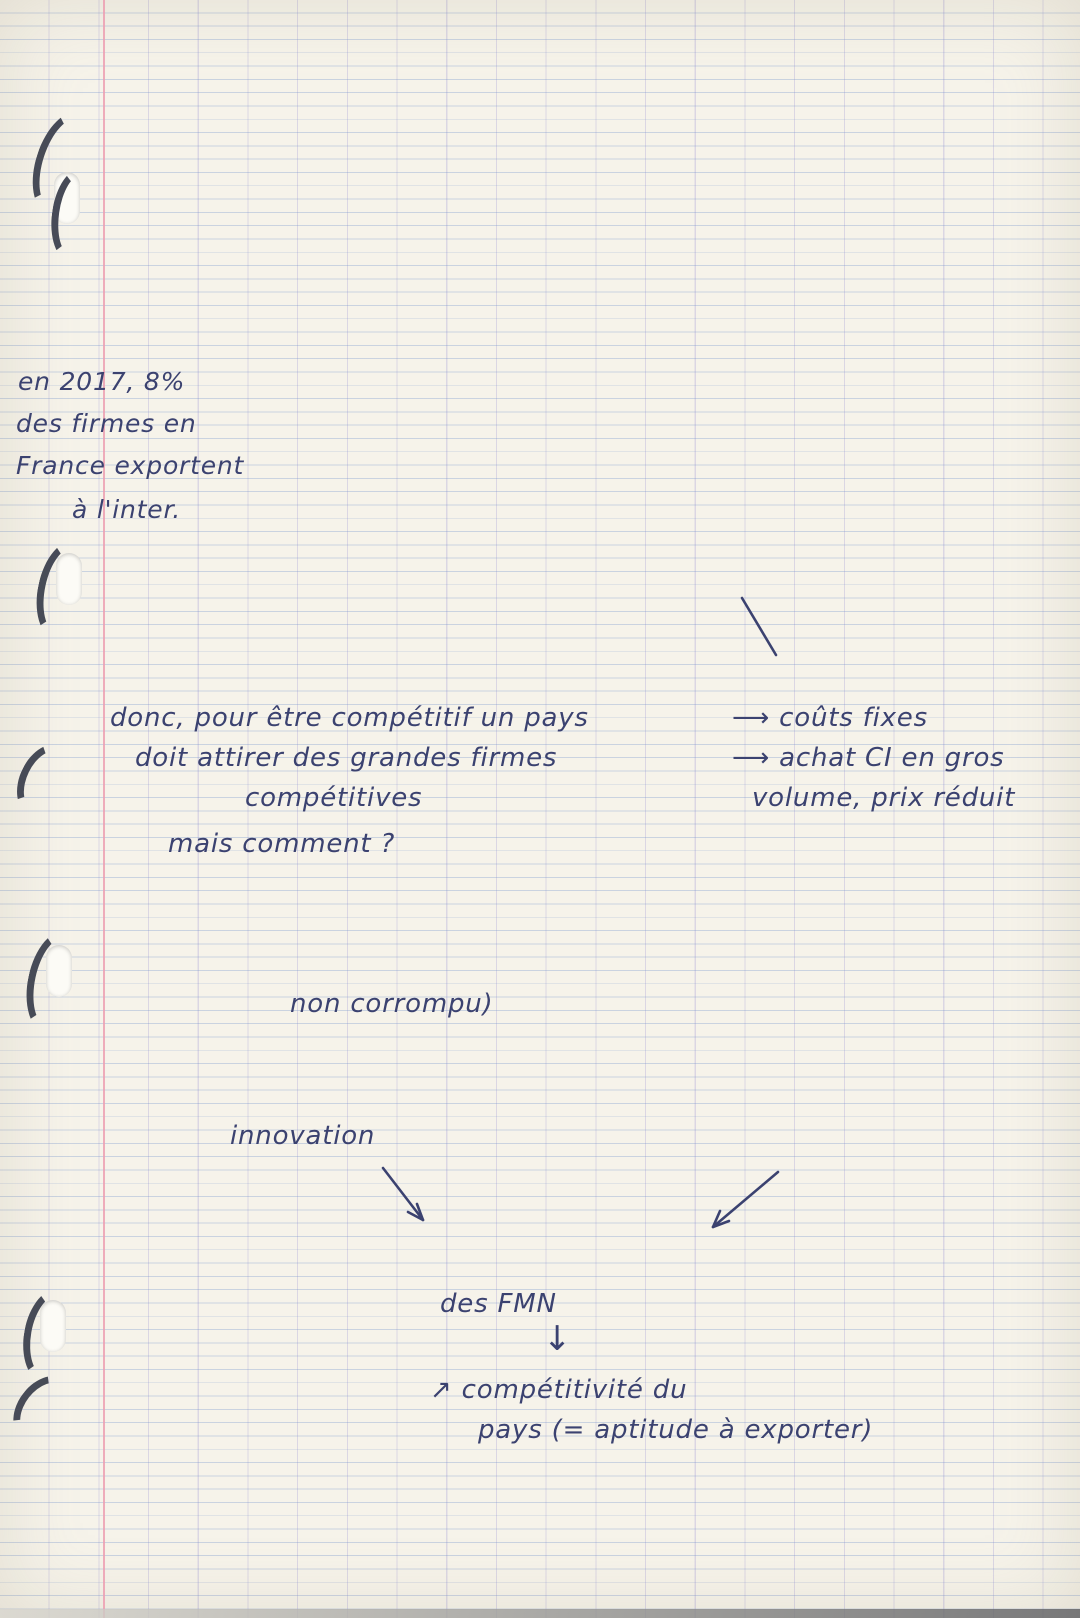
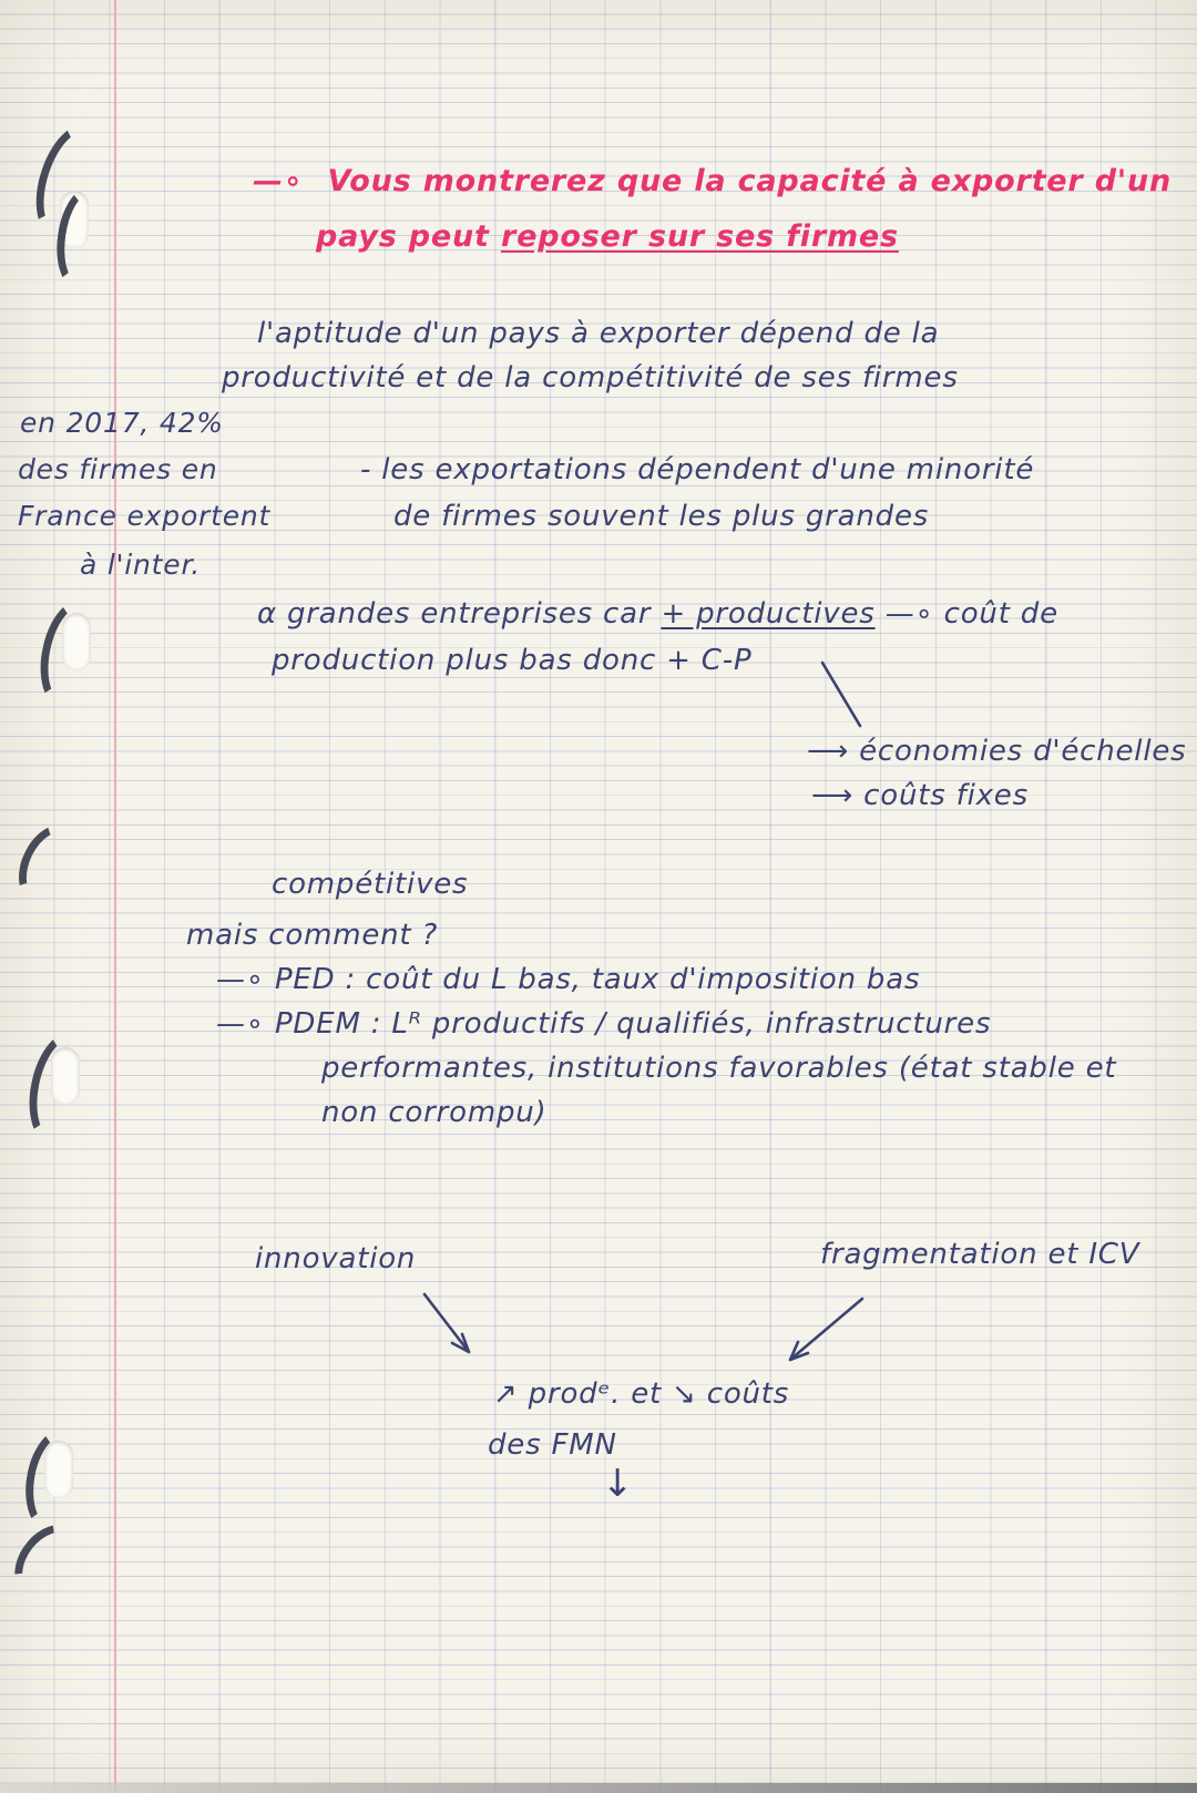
+ —∘ Vous montrerez que la capacité à exporter d'un
+ pays peut reposer sur ses firmes
+ l'aptitude d'un pays à exporter dépend de la
+ productivité et de la compétitivité de ses firmes
- en 2017, 8%
+ en 2017, 42%
  des firmes en
  France exportent
  à l'inter.
+ - les exportations dépendent d'une minorité
+ de firmes souvent les plus grandes
+ α grandes entreprises car + productives —∘ coût de
+ production plus bas donc + C-P
+ ⟶ économies d'échelles
  ⟶ coûts fixes
- ⟶ achat CI en gros
- volume, prix réduit
- donc, pour être compétitif un pays
- doit attirer des grandes firmes
  compétitives
  mais comment ?
+ —∘ PED : coût du L bas, taux d'imposition bas
+ —∘ PDEM : Lᴿ productifs / qualifiés, infrastructures
+ performantes, institutions favorables (état stable et
  non corrompu)
  innovation
+ fragmentation et ICV
+ ↗ prodᵉ. et ↘ coûts
  des FMN
  ↓
- ↗ compétitivité du
- pays (= aptitude à exporter)
